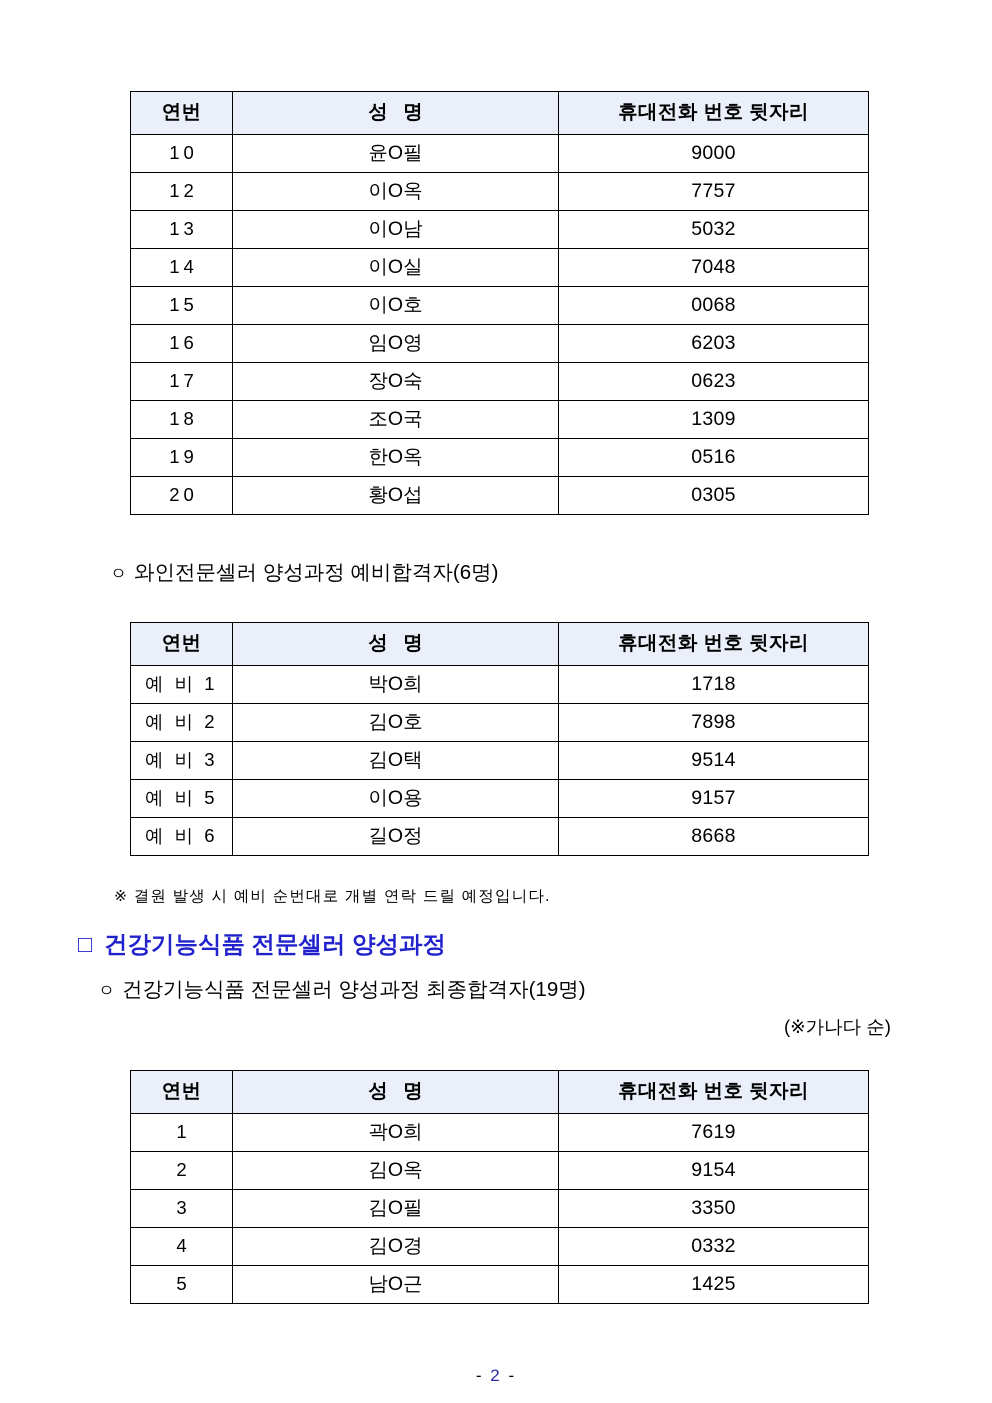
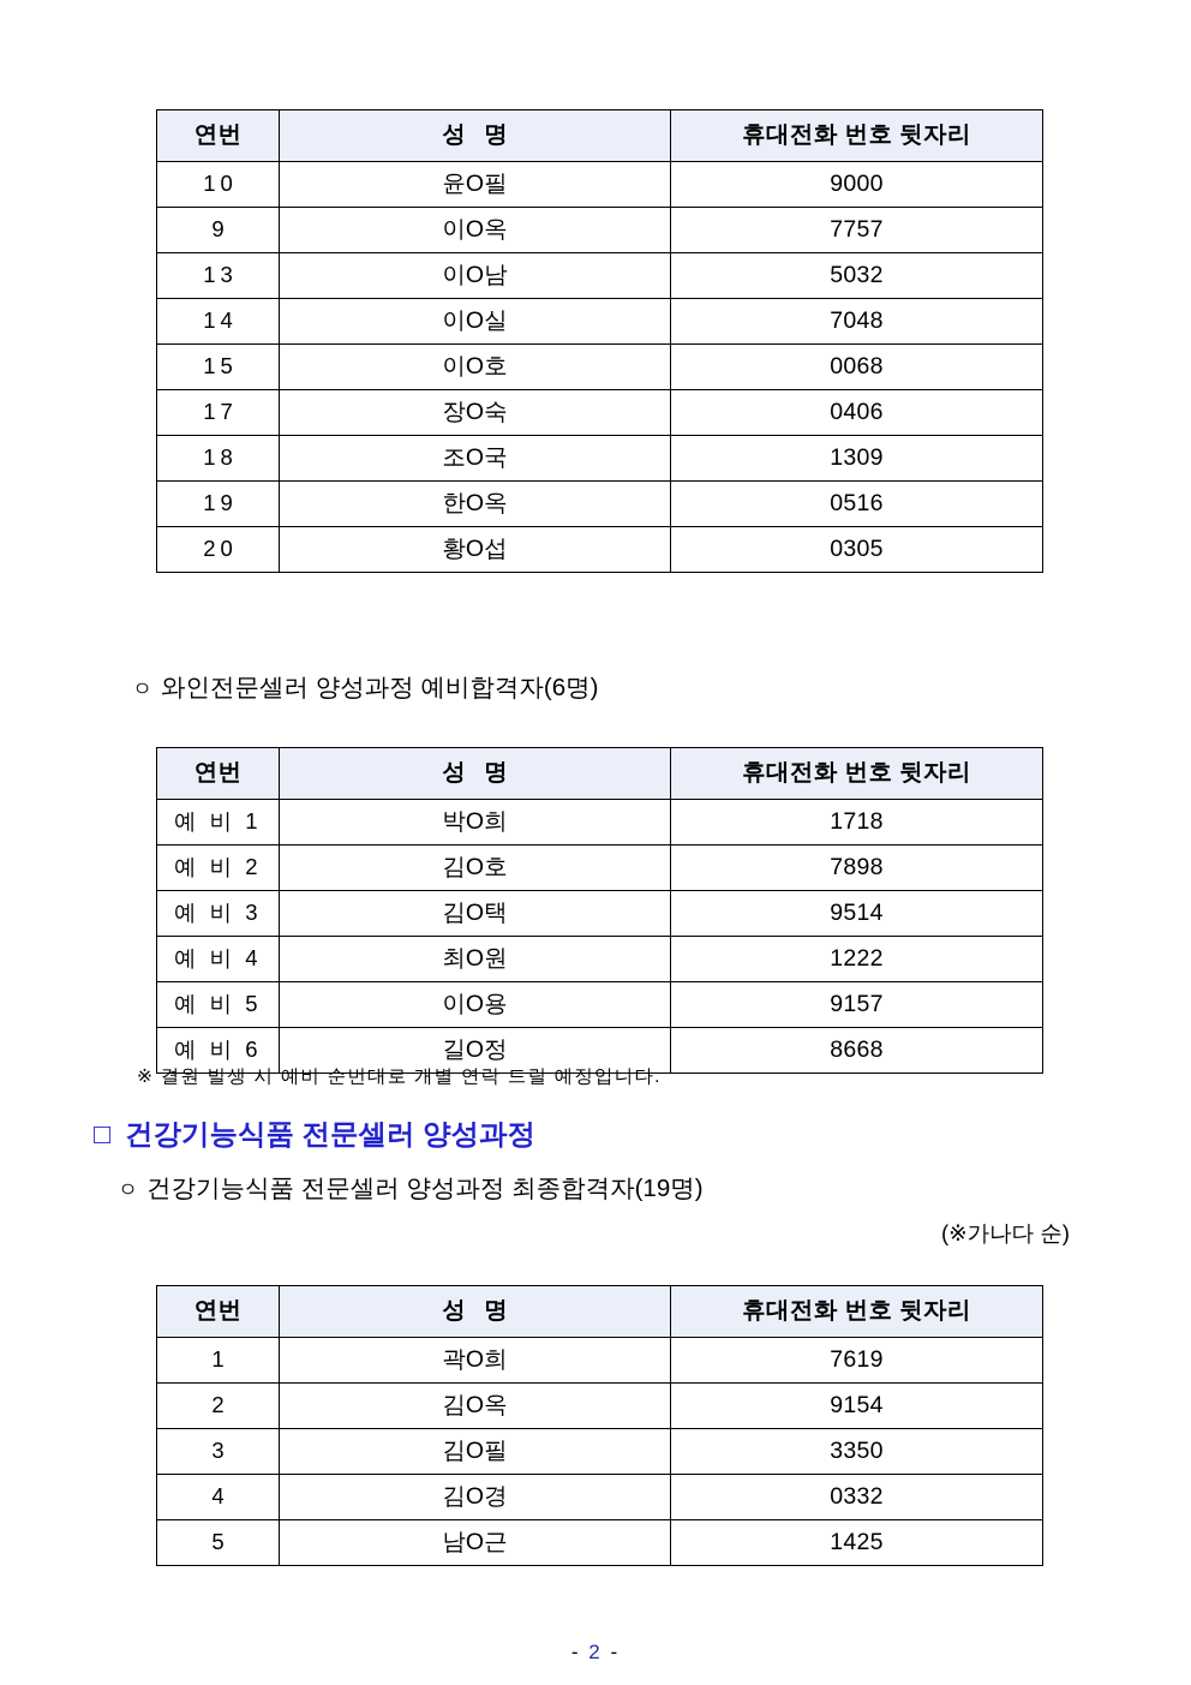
  연번	성 명	휴대전화 번호 뒷자리
  10	윤O필	9000
- 12	이O옥	7757
+ 9	이O옥	7757
  13	이O남	5032
  14	이O실	7048
  15	이O호	0068
- 16	임O영	6203
- 17	장O숙	0623
+ 17	장O숙	0406
  18	조O국	1309
  19	한O옥	0516
  20	황O섭	0305
  ㅇ 와인전문셀러 양성과정 예비합격자(6명)
  연번	성 명	휴대전화 번호 뒷자리
  예 비 1	박O희	1718
  예 비 2	김O호	7898
  예 비 3	김O택	9514
+ 예 비 4	최O원	1222
  예 비 5	이O용	9157
  예 비 6	길O정	8668
  ※ 결원 발생 시 예비 순번대로 개별 연락 드릴 예정입니다.
  □ 건강기능식품 전문셀러 양성과정
  ㅇ 건강기능식품 전문셀러 양성과정 최종합격자(19명)
  (※가나다 순)
  연번	성 명	휴대전화 번호 뒷자리
  1	곽O희	7619
  2	김O옥	9154
  3	김O필	3350
  4	김O경	0332
  5	남O근	1425
  - 2 -
